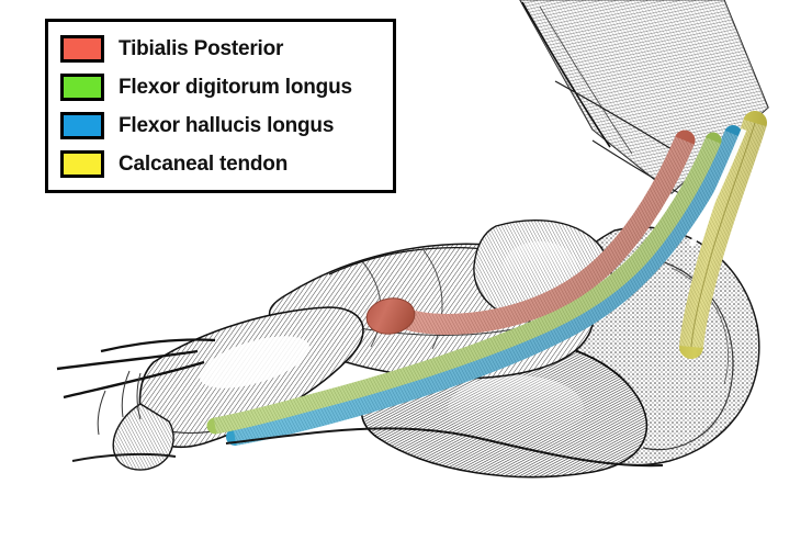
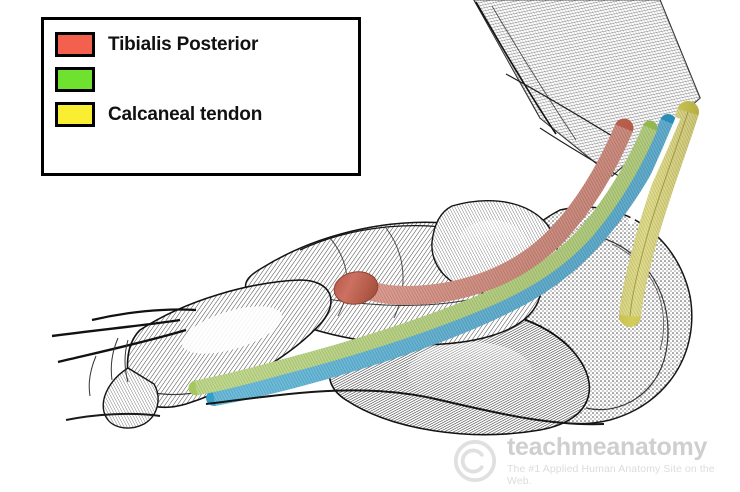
  Tibialis Posterior
- Flexor digitorum longus
- Flexor hallucis longus
  Calcaneal tendon
+ teachmeanatomy
+ The #1 Applied Human Anatomy Site on the Web.
